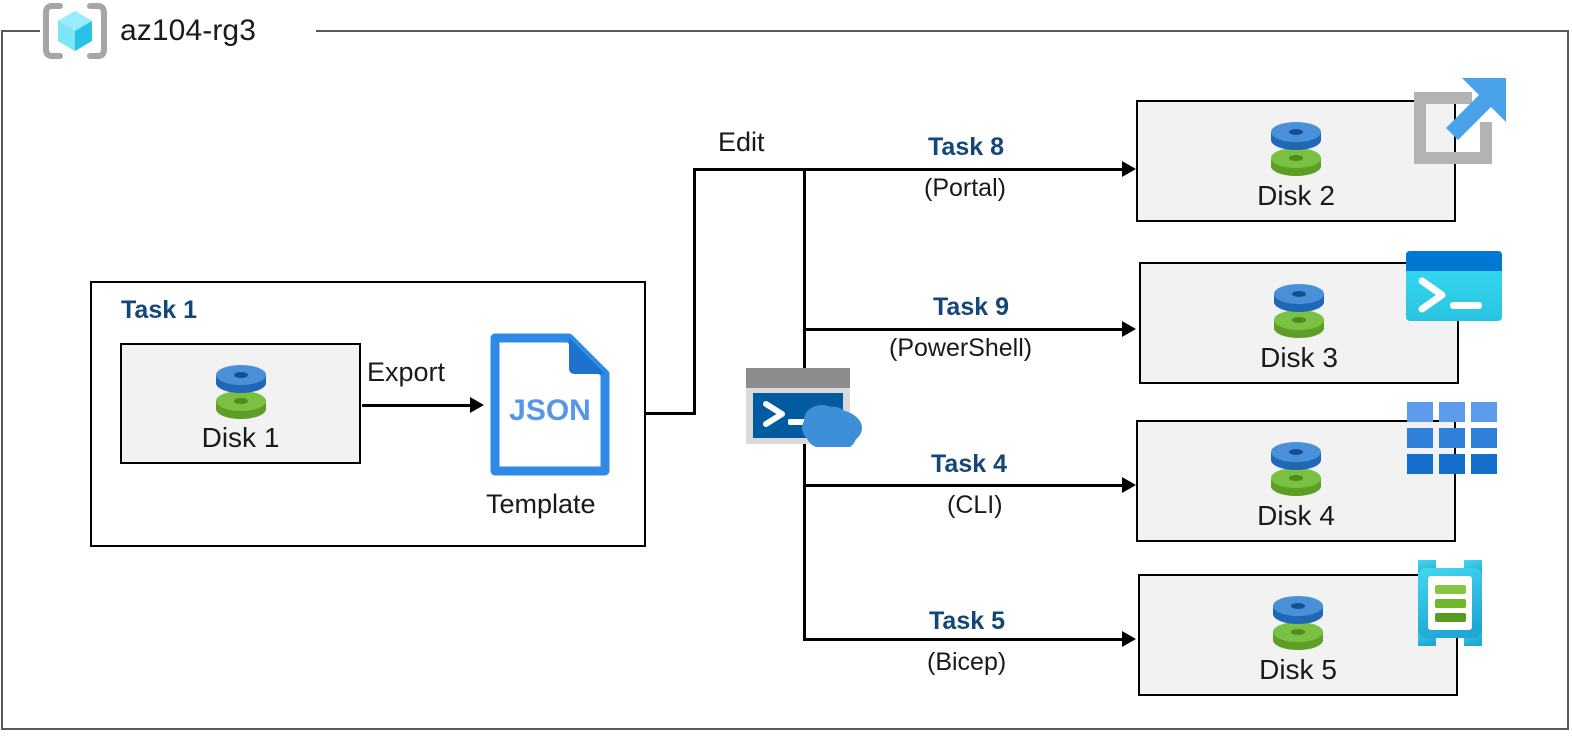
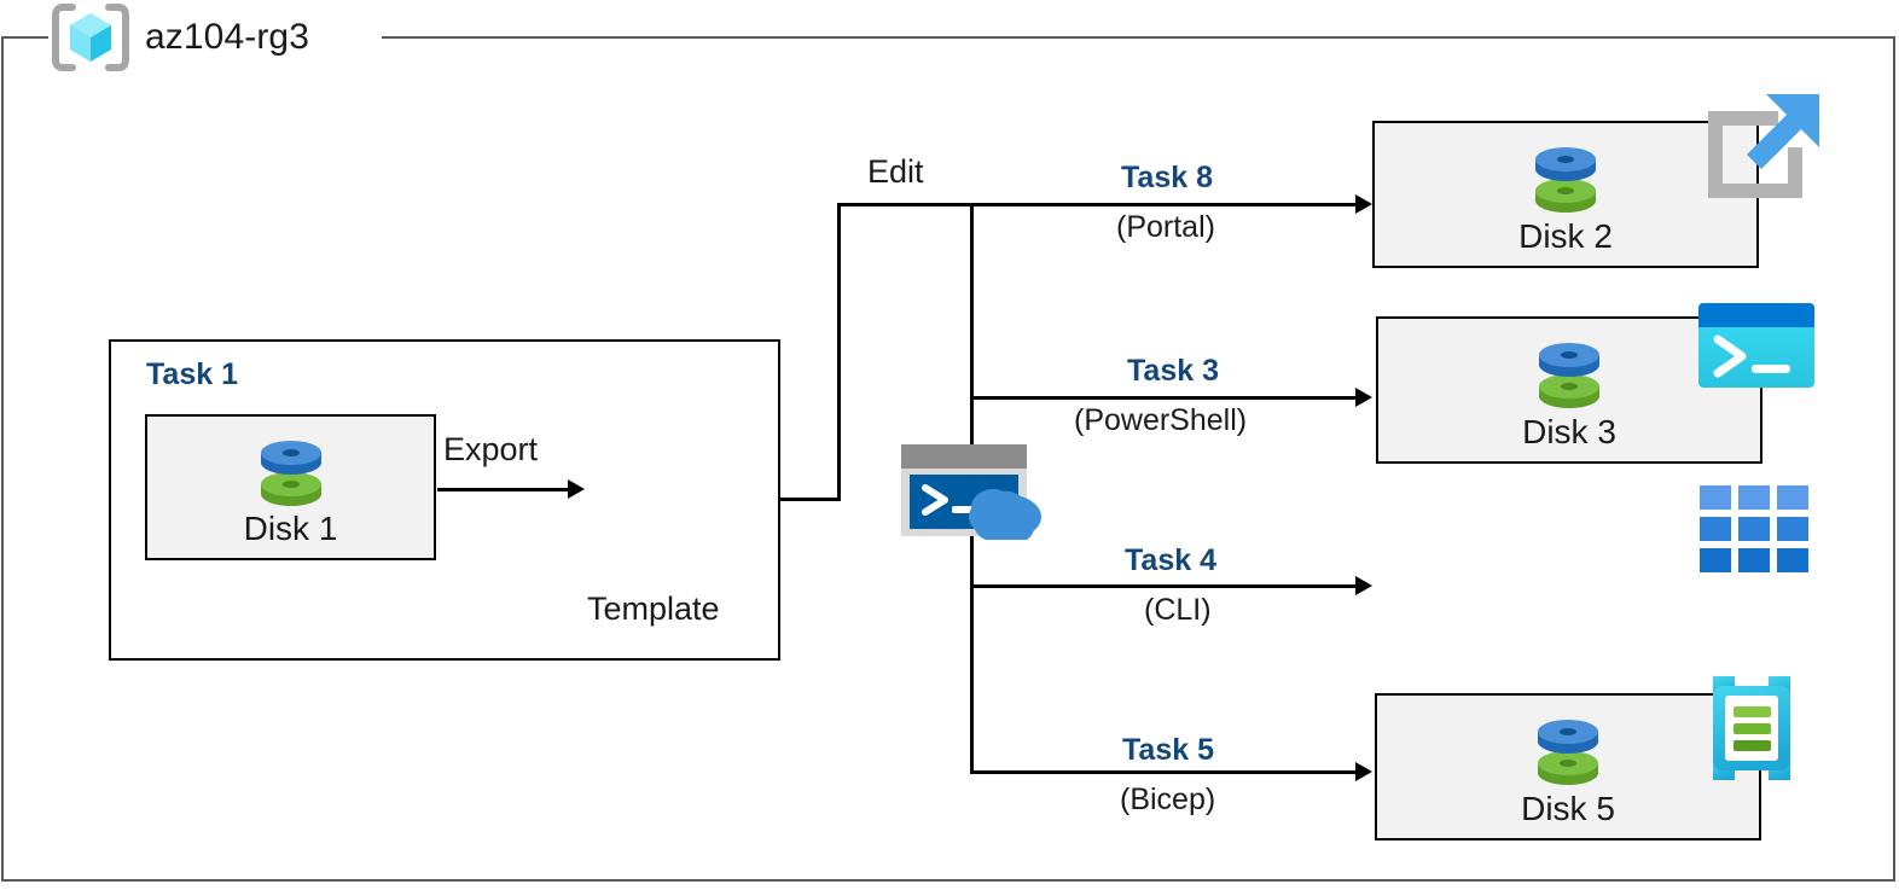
  az104-rg3
  Task 1
  Disk 1
  Export
- JSON
  Template
  Edit
  Task 8
  (Portal)
- Task 9
+ Task 3
  (PowerShell)
  Task 4
  (CLI)
  Task 5
  (Bicep)
  Disk 2
  Disk 3
- Disk 4
  Disk 5
